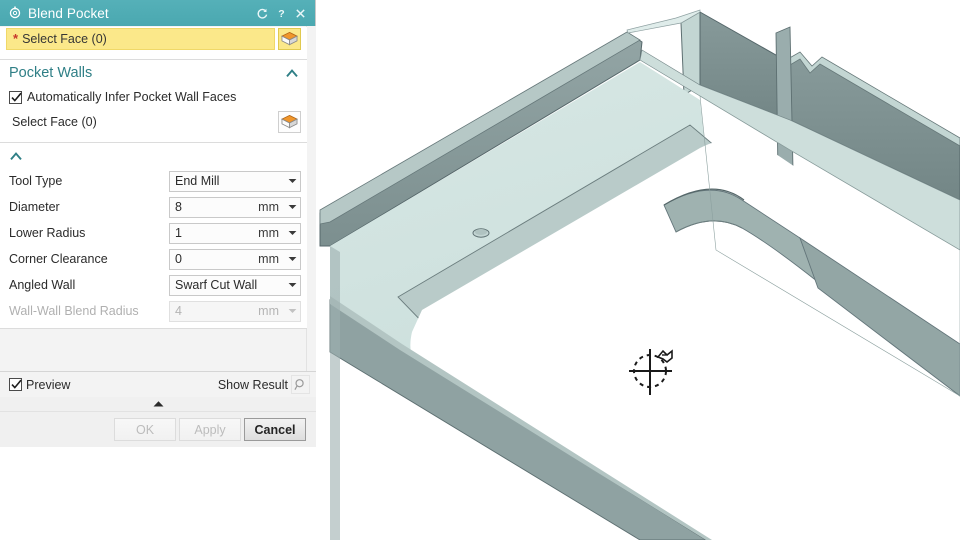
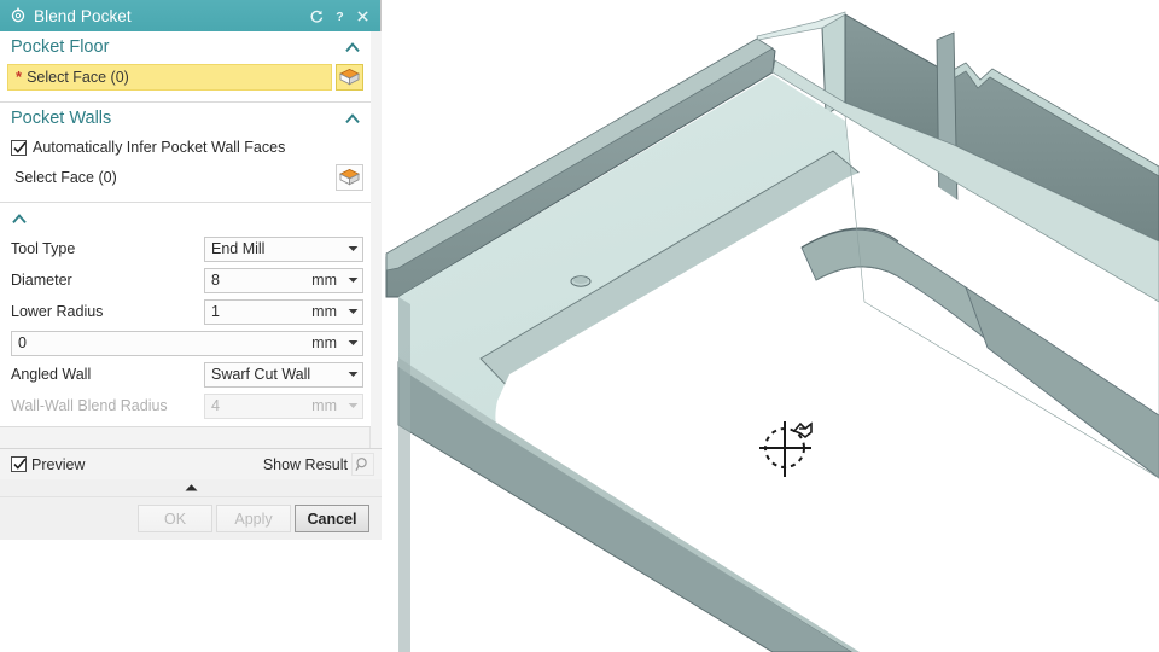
  Blend Pocket
  ?
+ Pocket Floor
  *
  Select Face (0)
  Pocket Walls
  Automatically Infer Pocket Wall Faces
  Select Face (0)
  Tool Type
  End Mill
  Diameter
  8
  mm
  Lower Radius
  1
  mm
- Corner Clearance
  0
  mm
  Angled Wall
  Swarf Cut Wall
  Wall-Wall Blend Radius
  4
  mm
  Preview
  Show Result
  OK
  Apply
  Cancel
